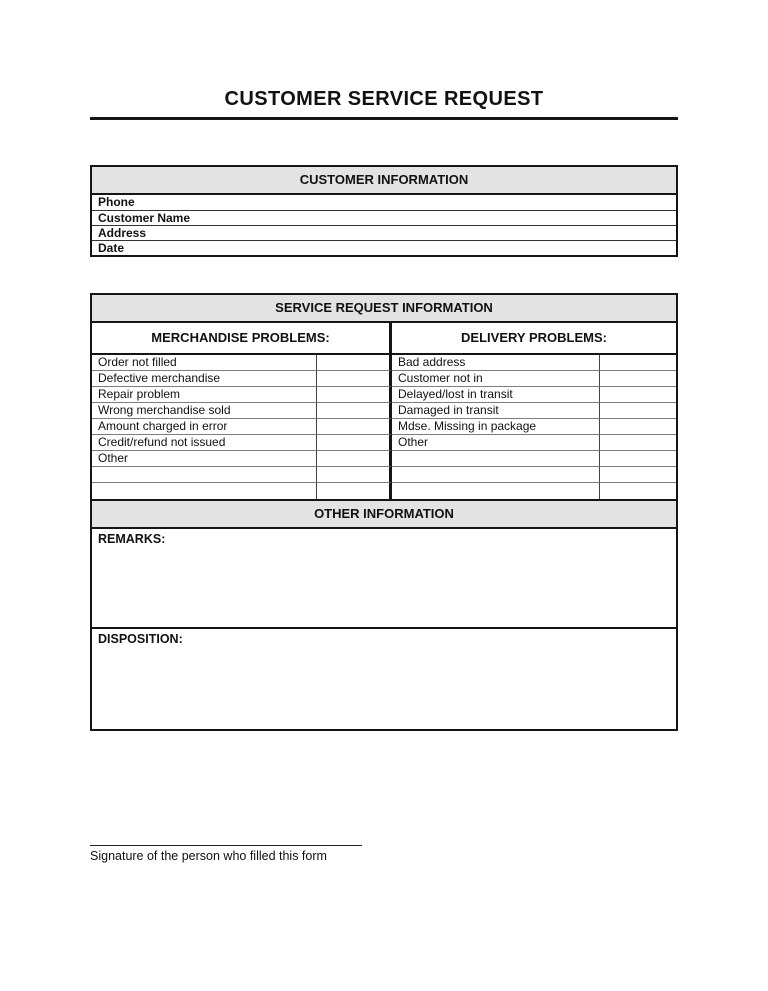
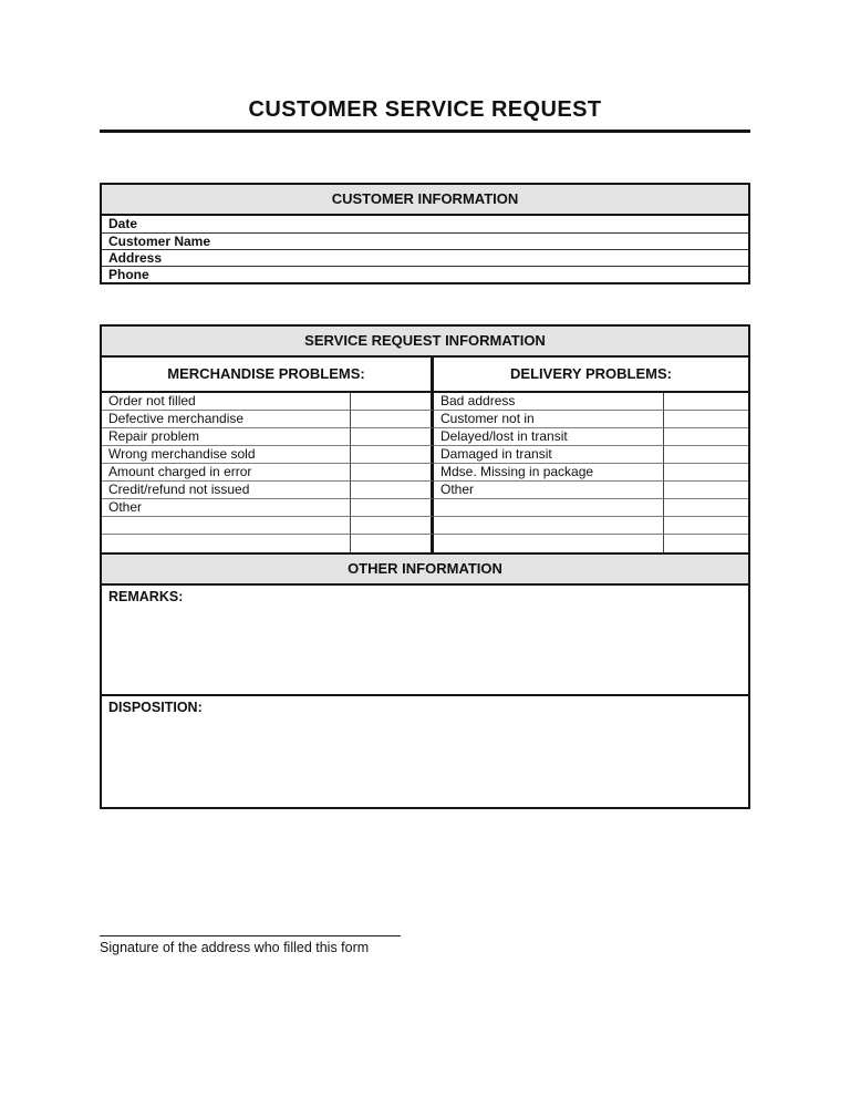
  CUSTOMER SERVICE REQUEST
  CUSTOMER INFORMATION
- Phone
+ Date
  Customer Name
  Address
- Date
+ Phone
  SERVICE REQUEST INFORMATION
  MERCHANDISE PROBLEMS:
  DELIVERY PROBLEMS:
  Order not filled
  Bad address
  Defective merchandise
  Customer not in
  Repair problem
  Delayed/lost in transit
  Wrong merchandise sold
  Damaged in transit
  Amount charged in error
  Mdse. Missing in package
  Credit/refund not issued
  Other
  Other
  OTHER INFORMATION
  REMARKS:
  DISPOSITION:
- Signature of the person who filled this form
+ Signature of the address who filled this form
